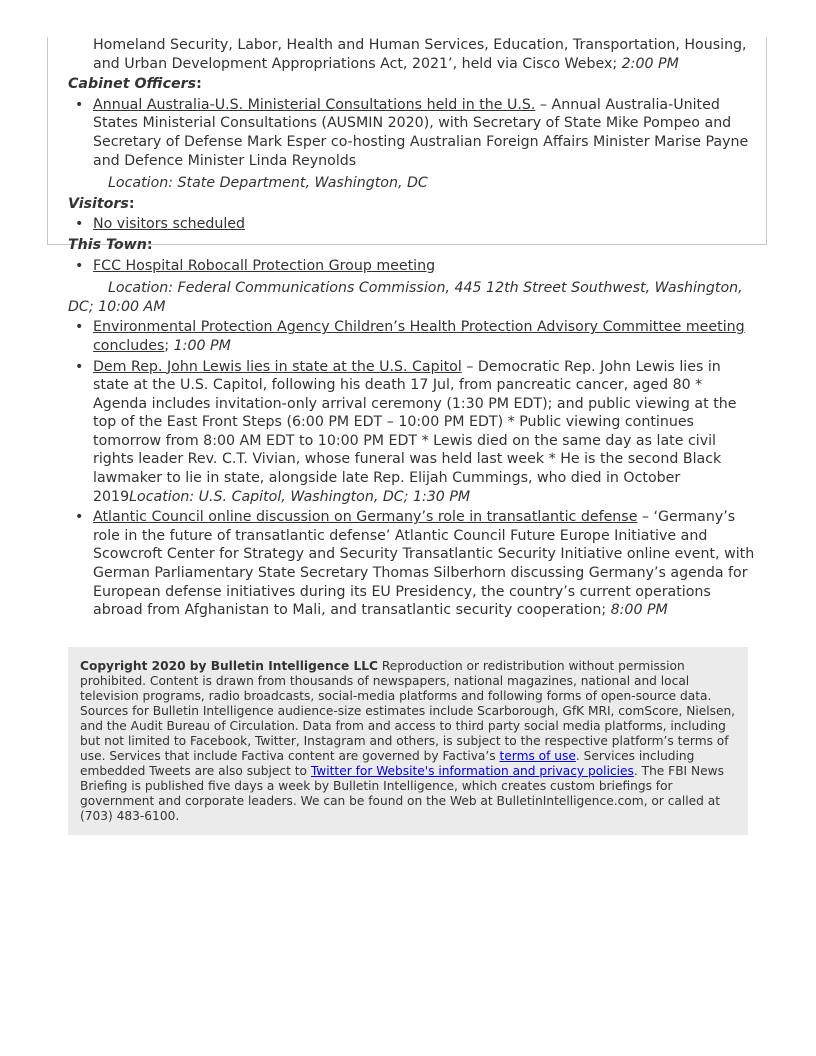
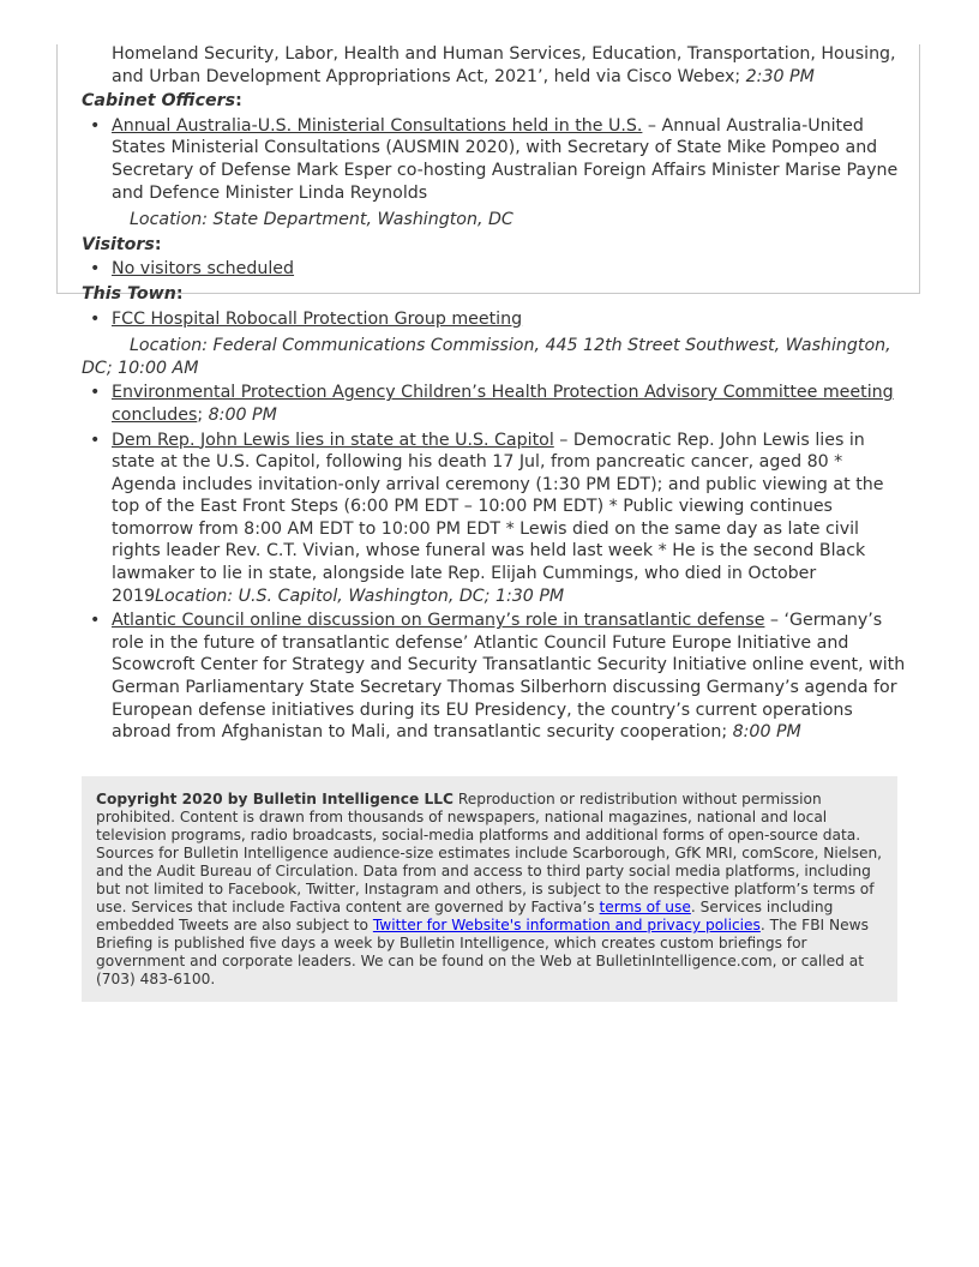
- Homeland Security, Labor, Health and Human Services, Education, Transportation, Housing, and Urban Development Appropriations Act, 2021’, held via Cisco Webex; 2:00 PM
+ Homeland Security, Labor, Health and Human Services, Education, Transportation, Housing, and Urban Development Appropriations Act, 2021’, held via Cisco Webex; 2:30 PM
  Cabinet Officers:
  •
  Annual Australia-U.S. Ministerial Consultations held in the U.S. – Annual Australia-United States Ministerial Consultations (AUSMIN 2020), with Secretary of State Mike Pompeo and Secretary of Defense Mark Esper co-hosting Australian Foreign Affairs Minister Marise Payne and Defence Minister Linda Reynolds
  Location: State Department, Washington, DC
  Visitors:
  •
  No visitors scheduled
  This Town:
  •
  FCC Hospital Robocall Protection Group meeting
  Location: Federal Communications Commission, 445 12th Street Southwest, Washington, DC; 10:00 AM
  •
- Environmental Protection Agency Children’s Health Protection Advisory Committee meeting concludes; 1:00 PM
+ Environmental Protection Agency Children’s Health Protection Advisory Committee meeting concludes; 8:00 PM
  •
  Dem Rep. John Lewis lies in state at the U.S. Capitol – Democratic Rep. John Lewis lies in state at the U.S. Capitol, following his death 17 Jul, from pancreatic cancer, aged 80 * Agenda includes invitation-only arrival ceremony (1:30 PM EDT); and public viewing at the top of the East Front Steps (6:00 PM EDT – 10:00 PM EDT) * Public viewing continues tomorrow from 8:00 AM EDT to 10:00 PM EDT * Lewis died on the same day as late civil rights leader Rev. C.T. Vivian, whose funeral was held last week * He is the second Black lawmaker to lie in state, alongside late Rep. Elijah Cummings, who died in October 2019Location: U.S. Capitol, Washington, DC; 1:30 PM
  •
  Atlantic Council online discussion on Germany’s role in transatlantic defense – ‘Germany’s role in the future of transatlantic defense’ Atlantic Council Future Europe Initiative and Scowcroft Center for Strategy and Security Transatlantic Security Initiative online event, with German Parliamentary State Secretary Thomas Silberhorn discussing Germany’s agenda for European defense initiatives during its EU Presidency, the country’s current operations abroad from Afghanistan to Mali, and transatlantic security cooperation; 8:00 PM
- Copyright 2020 by Bulletin Intelligence LLC Reproduction or redistribution without permission prohibited. Content is drawn from thousands of newspapers, national magazines, national and local television programs, radio broadcasts, social-media platforms and following forms of open-source data. Sources for Bulletin Intelligence audience-size estimates include Scarborough, GfK MRI, comScore, Nielsen, and the Audit Bureau of Circulation. Data from and access to third party social media platforms, including but not limited to Facebook, Twitter, Instagram and others, is subject to the respective platform’s terms of use. Services that include Factiva content are governed by Factiva’s terms of use. Services including embedded Tweets are also subject to Twitter for Website's information and privacy policies. The FBI News Briefing is published five days a week by Bulletin Intelligence, which creates custom briefings for government and corporate leaders. We can be found on the Web at BulletinIntelligence.com, or called at (703) 483-6100.
+ Copyright 2020 by Bulletin Intelligence LLC Reproduction or redistribution without permission prohibited. Content is drawn from thousands of newspapers, national magazines, national and local television programs, radio broadcasts, social-media platforms and additional forms of open-source data. Sources for Bulletin Intelligence audience-size estimates include Scarborough, GfK MRI, comScore, Nielsen, and the Audit Bureau of Circulation. Data from and access to third party social media platforms, including but not limited to Facebook, Twitter, Instagram and others, is subject to the respective platform’s terms of use. Services that include Factiva content are governed by Factiva’s terms of use. Services including embedded Tweets are also subject to Twitter for Website's information and privacy policies. The FBI News Briefing is published five days a week by Bulletin Intelligence, which creates custom briefings for government and corporate leaders. We can be found on the Web at BulletinIntelligence.com, or called at (703) 483-6100.
